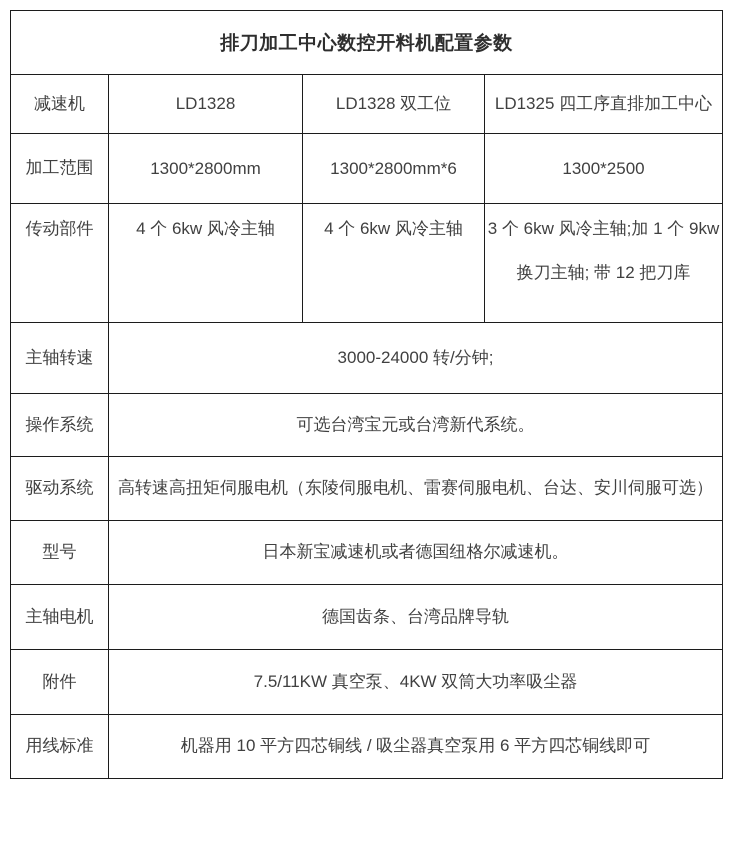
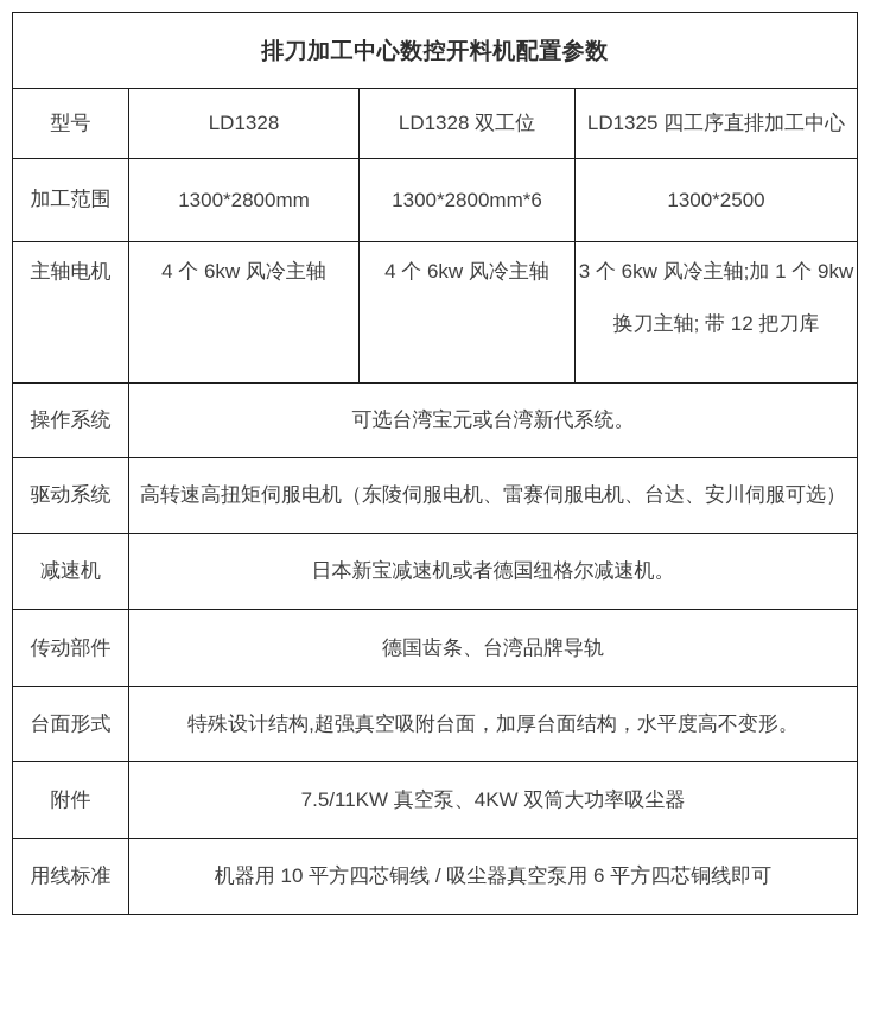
  排刀加工中心数控开料机配置参数
- 减速机	LD1328	LD1328 双工位	LD1325 四工序直排加工中心
+ 型号	LD1328	LD1328 双工位	LD1325 四工序直排加工中心
  加工范围	1300*2800mm	1300*2800mm*6	1300*2500
- 传动部件	4 个 6kw 风冷主轴	4 个 6kw 风冷主轴	3 个 6kw 风冷主轴;加 1 个 9kw 换刀主轴; 带 12 把刀库
+ 主轴电机	4 个 6kw 风冷主轴	4 个 6kw 风冷主轴	3 个 6kw 风冷主轴;加 1 个 9kw 换刀主轴; 带 12 把刀库
- 主轴转速	3000-24000 转/分钟;
  操作系统	可选台湾宝元或台湾新代系统。
  驱动系统	高转速高扭矩伺服电机（东陵伺服电机、雷赛伺服电机、台达、安川伺服可选）
- 型号	日本新宝减速机或者德国纽格尔减速机。
+ 减速机	日本新宝减速机或者德国纽格尔减速机。
- 主轴电机	德国齿条、台湾品牌导轨
+ 传动部件	德国齿条、台湾品牌导轨
+ 台面形式	特殊设计结构,超强真空吸附台面，加厚台面结构，水平度高不变形。
  附件	7.5/11KW 真空泵、4KW 双筒大功率吸尘器
  用线标准	机器用 10 平方四芯铜线 / 吸尘器真空泵用 6 平方四芯铜线即可
